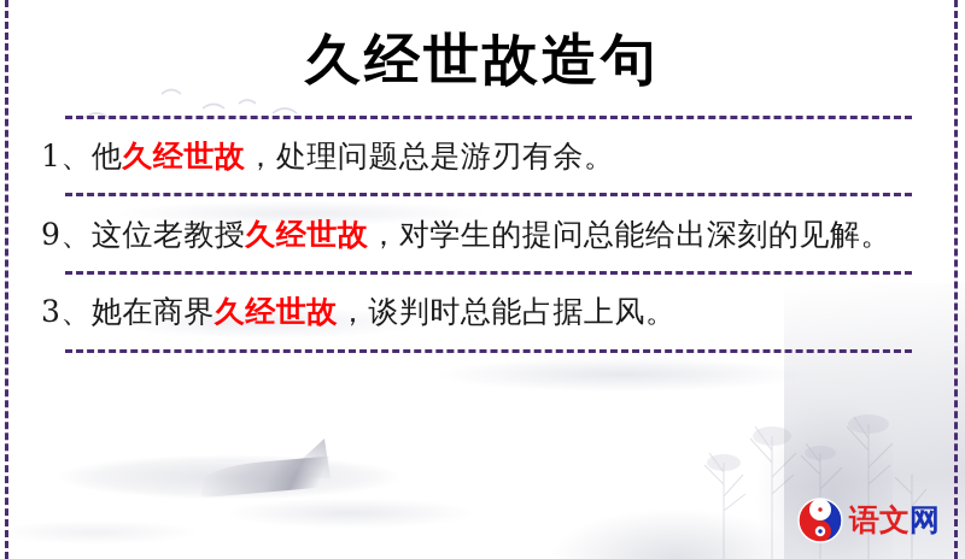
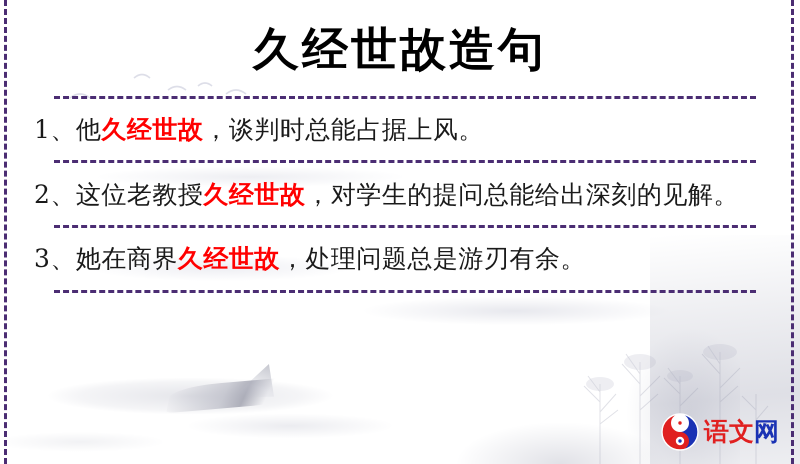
  久经世故造句
- 1、他久经世故，处理问题总是游刃有余。
+ 1、他久经世故，谈判时总能占据上风。
- 9、这位老教授久经世故，对学生的提问总能给出深刻的见解。
+ 2、这位老教授久经世故，对学生的提问总能给出深刻的见解。
- 3、她在商界久经世故，谈判时总能占据上风。
+ 3、她在商界久经世故，处理问题总是游刃有余。
  语文网
